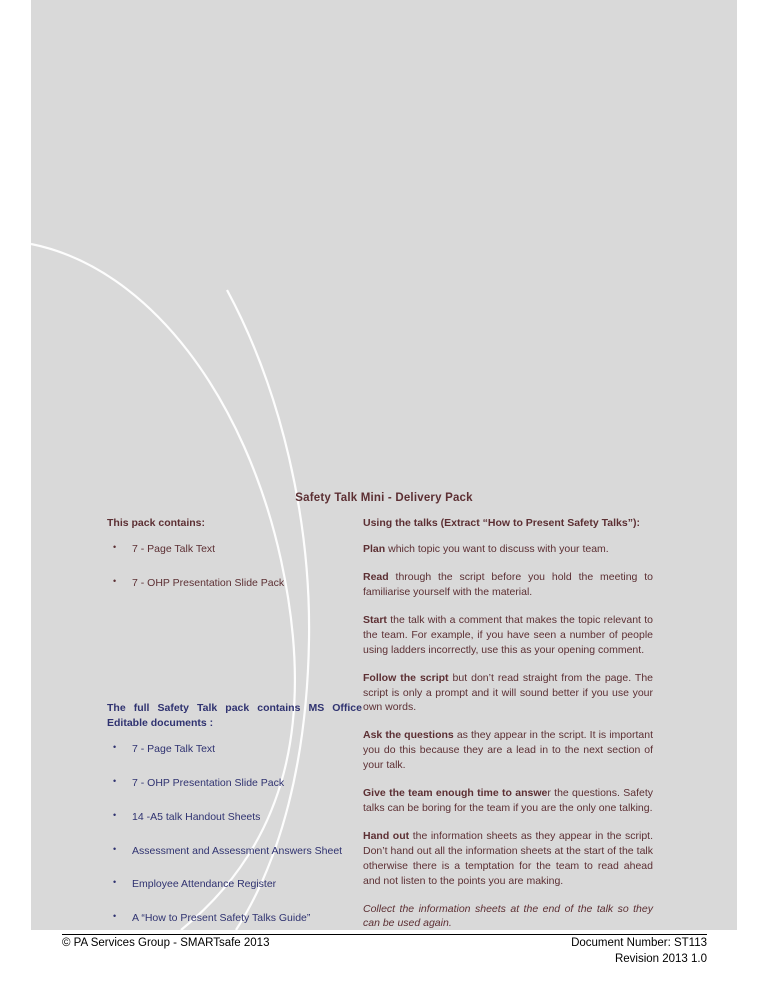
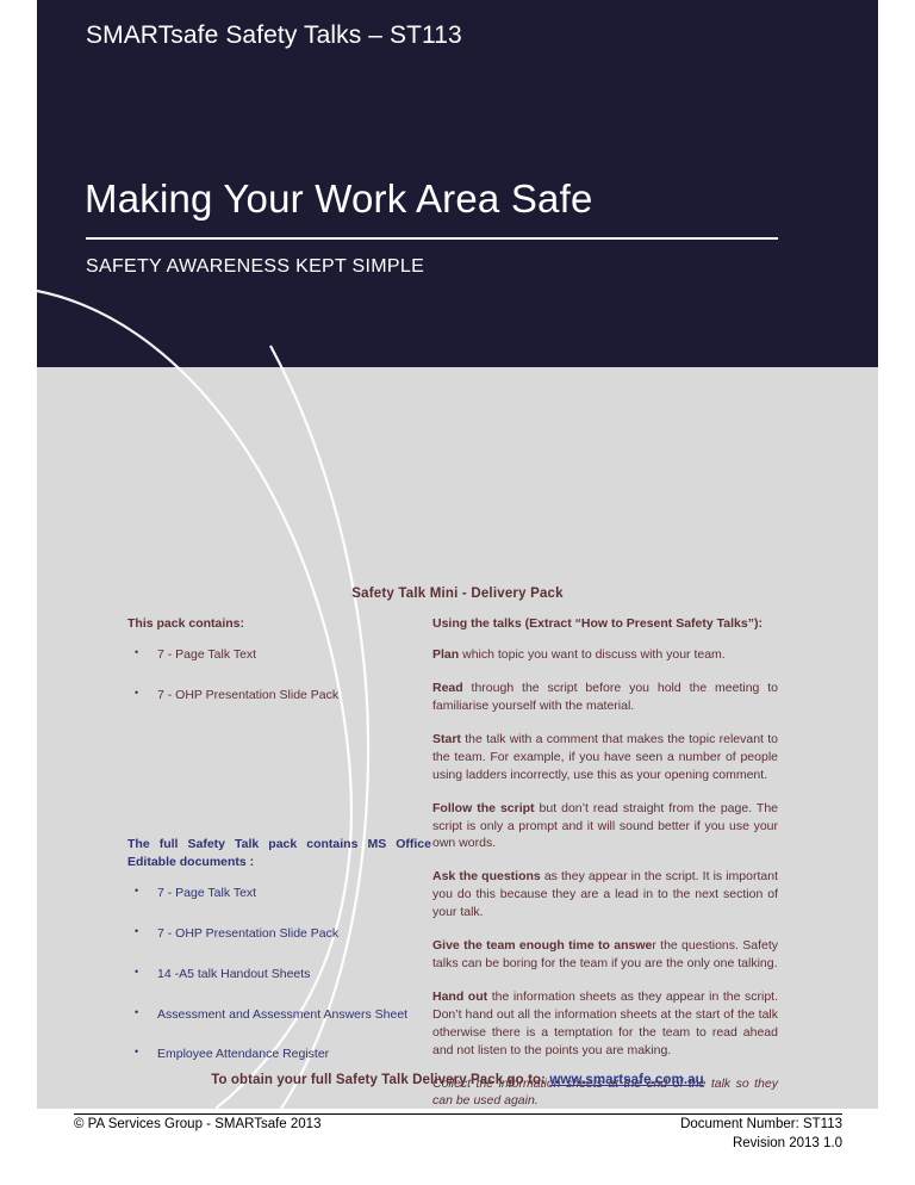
+ SMARTsafe Safety Talks – ST113
+ Making Your Work Area Safe
+ SAFETY AWARENESS KEPT SIMPLE
  Safety Talk Mini - Delivery Pack
  This pack contains:
  7 - Page Talk Text
  7 - OHP Presentation Slide Pack
  The full Safety Talk pack contains MS Office Editable documents :
  7 - Page Talk Text
  7 - OHP Presentation Slide Pack
  14 -A5 talk Handout Sheets
  Assessment and Assessment Answers Sheet
  Employee Attendance Register
- A “How to Present Safety Talks Guide”
  Using the talks (Extract “How to Present Safety Talks”):
  Plan which topic you want to discuss with your team.
  Read through the script before you hold the meeting to familiarise yourself with the material.
  Start the talk with a comment that makes the topic relevant to the team. For example, if you have seen a number of people using ladders incorrectly, use this as your opening comment.
  Follow the script but don’t read straight from the page. The script is only a prompt and it will sound better if you use your own words.
  Ask the questions as they appear in the script. It is important you do this because they are a lead in to the next section of your talk.
  Give the team enough time to answer the questions. Safety talks can be boring for the team if you are the only one talking.
  Hand out the information sheets as they appear in the script. Don’t hand out all the information sheets at the start of the talk otherwise there is a temptation for the team to read ahead and not listen to the points you are making.
  Collect the information sheets at the end of the talk so they can be used again.
+ To obtain your full Safety Talk Delivery Pack go to: www.smartsafe.com.au
  © PA Services Group - SMARTsafe 2013
  Document Number: ST113
  Revision 2013 1.0
